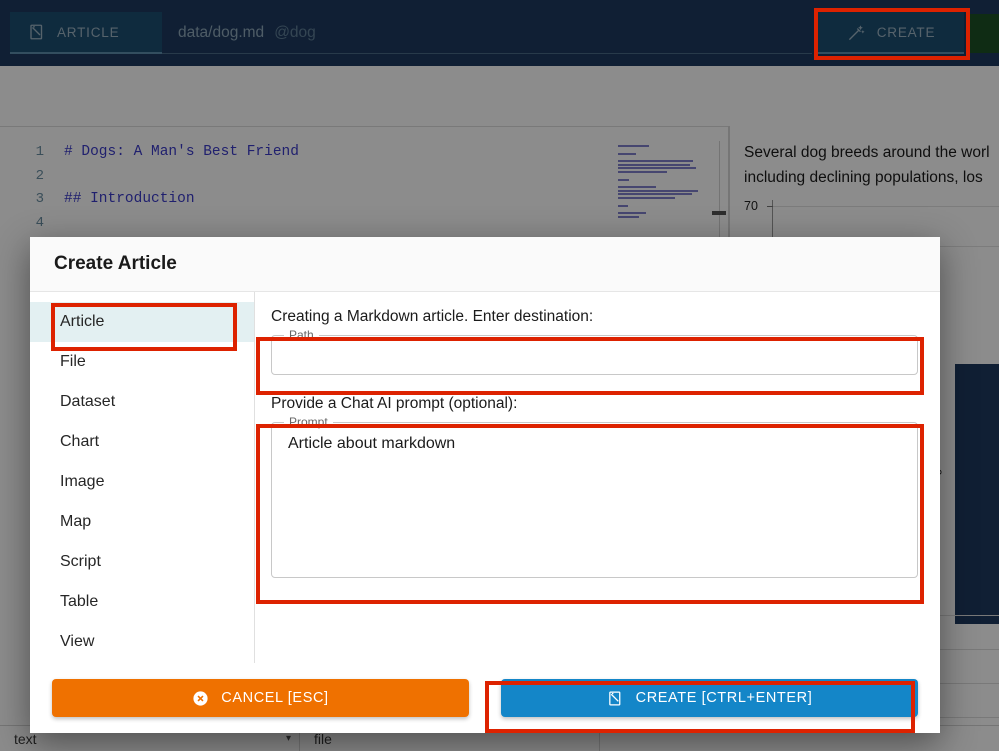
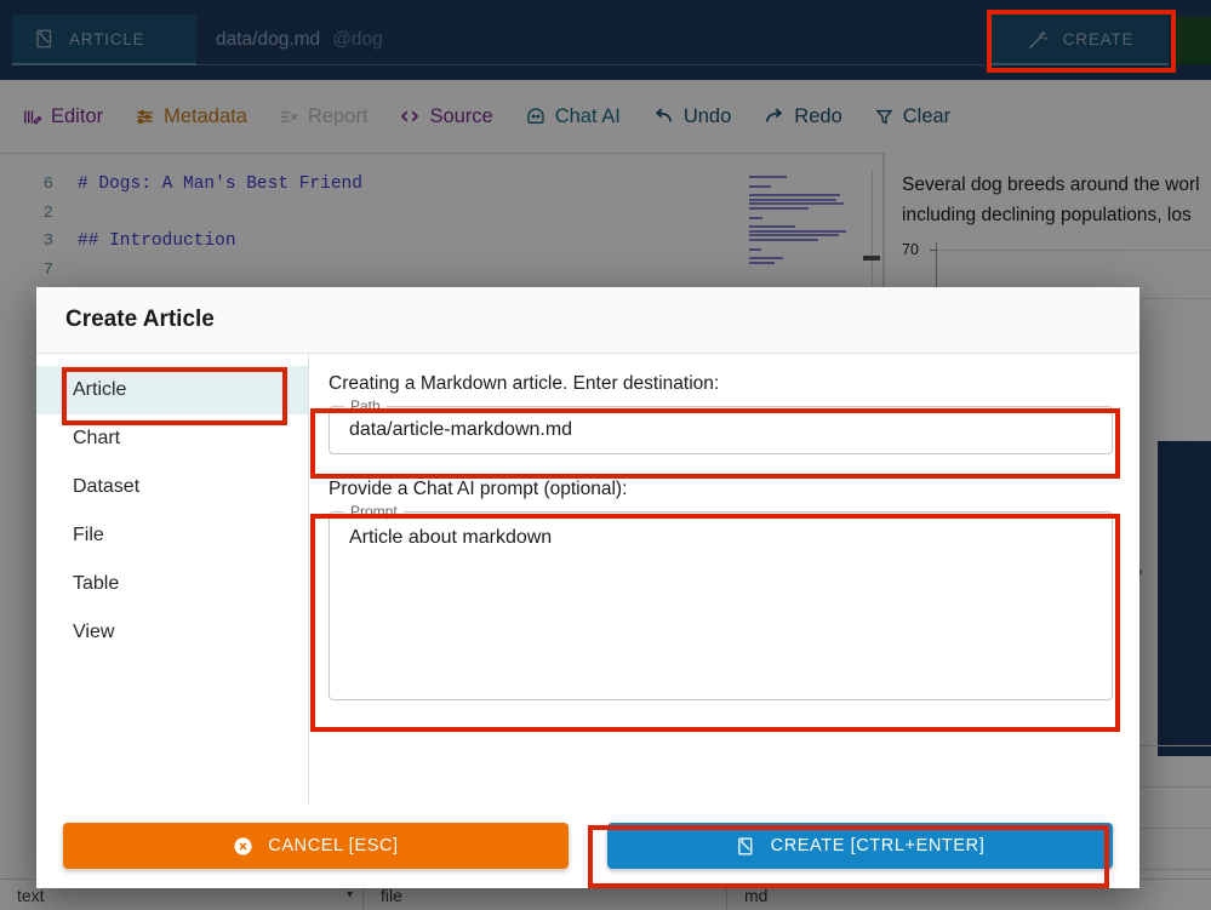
  ARTICLE
  data/dog.md
  @dog
  CREATE
+ Editor
+ Metadata
+ Report
+ Source
+ Chat AI
+ Undo
+ Redo
+ Clear
- 1
+ 6
  2
  3
- 4
+ 7
  # Dogs: A Man's Best Friend
  ## Introduction
  Several dog breeds around the worl
  including declining populations, los
  70
  text
  ▾
  file
+ md
  Create Article
  Article
- File
+ Chart
  Dataset
- Chart
+ File
- Image
- Map
- Script
  Table
  View
  Creating a Markdown article. Enter destination:
  Path
+ data/article-markdown.md
  Provide a Chat AI prompt (optional):
  Prompt
  Article about markdown
  CANCEL [ESC]
  CREATE [CTRL+ENTER]
